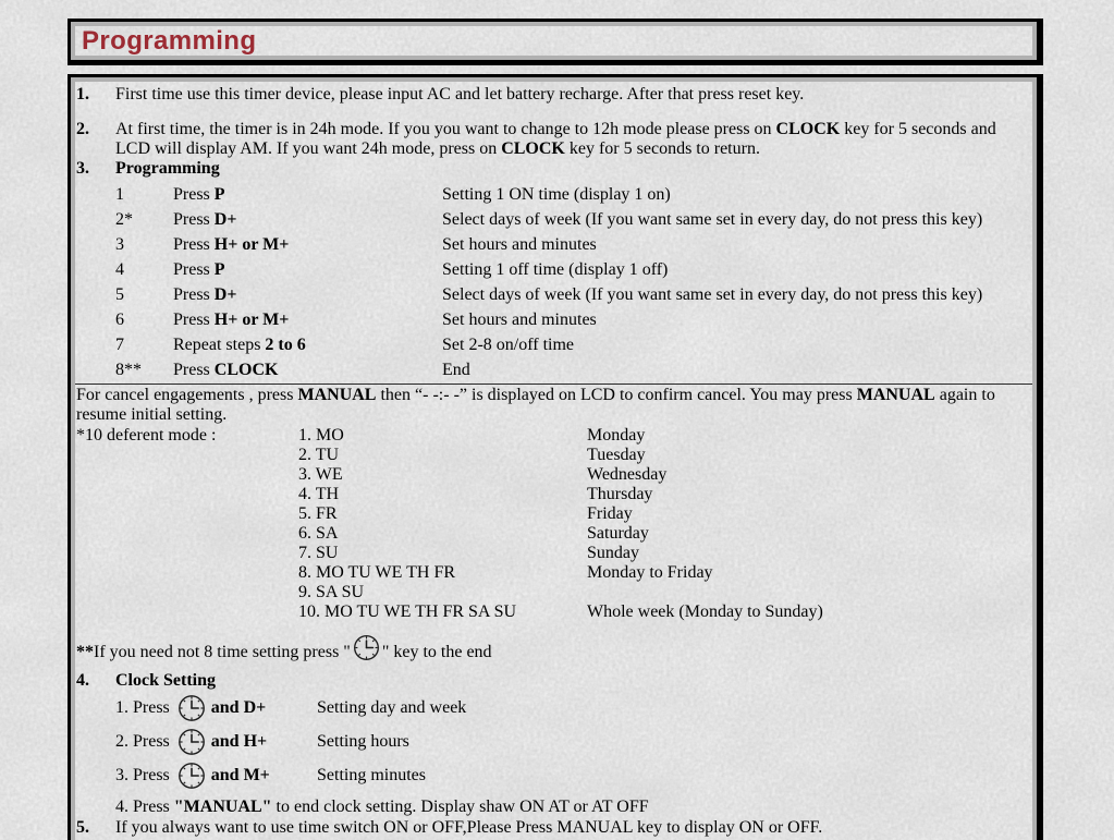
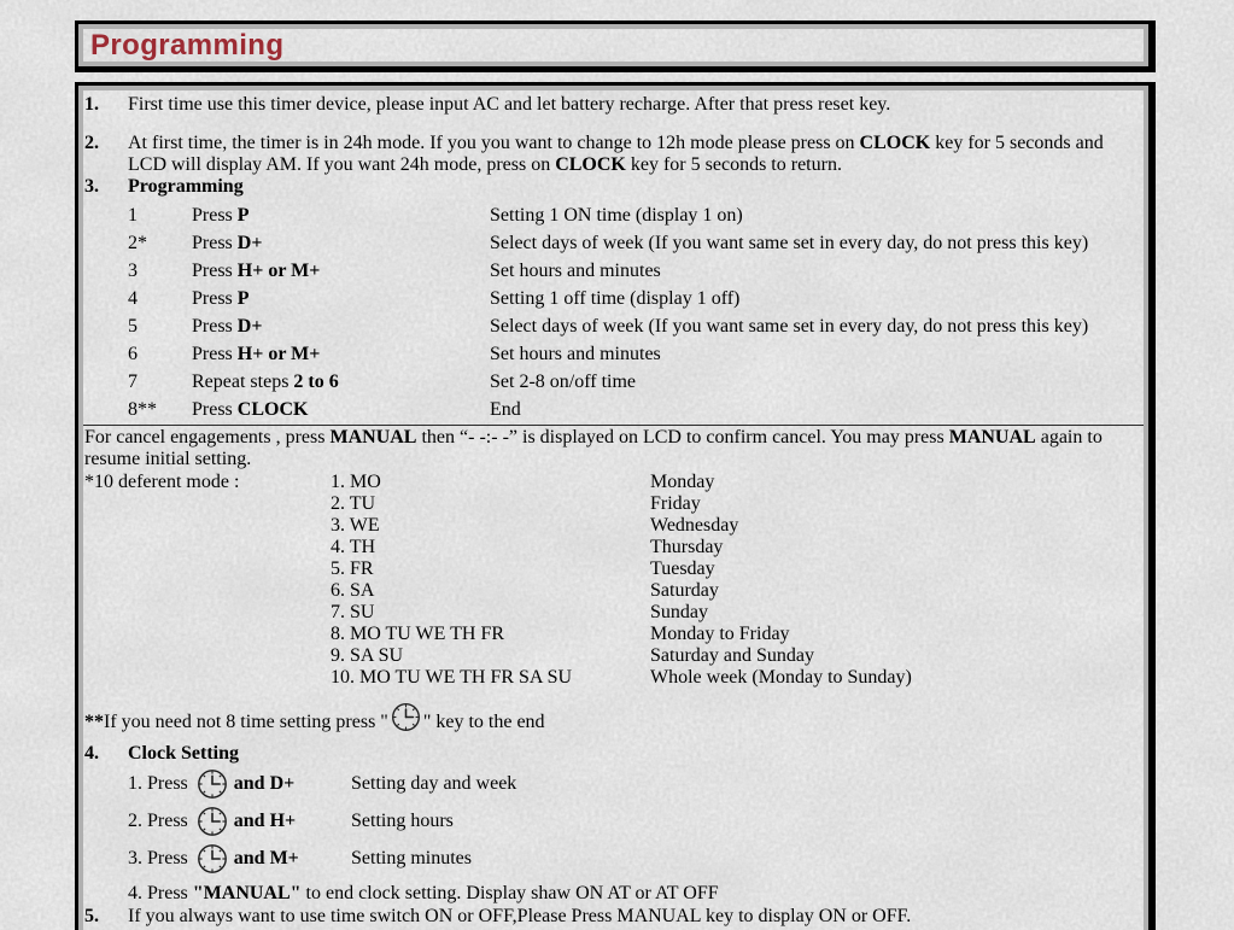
  Programming
  1.
  First time use this timer device, please input AC and let battery recharge. After that press reset key.
  2.
  At first time, the timer is in 24h mode. If you you want to change to 12h mode please press on CLOCK key for 5 seconds and LCD will display AM. If you want 24h mode, press on CLOCK key for 5 seconds to return.
  3.
  Programming
  1
  Press P
  Setting 1 ON time (display 1 on)
  2*
  Press D+
  Select days of week (If you want same set in every day, do not press this key)
  3
  Press H+ or M+
  Set hours and minutes
  4
  Press P
  Setting 1 off time (display 1 off)
  5
  Press D+
  Select days of week (If you want same set in every day, do not press this key)
  6
  Press H+ or M+
  Set hours and minutes
  7
  Repeat steps 2 to 6
  Set 2-8 on/off time
  8**
  Press CLOCK
  End
  For cancel engagements , press MANUAL then “- -:- -” is displayed on LCD to confirm cancel. You may press MANUAL again to resume initial setting.
  *10 deferent mode :
  1. MO
  Monday
  2. TU
- Tuesday
+ Friday
  3. WE
  Wednesday
  4. TH
  Thursday
  5. FR
- Friday
+ Tuesday
  6. SA
  Saturday
  7. SU
  Sunday
  8. MO TU WE TH FR
  Monday to Friday
  9. SA SU
+ Saturday and Sunday
  10. MO TU WE TH FR SA SU
  Whole week (Monday to Sunday)
  **
  If you need not 8 time setting press "
  " key to the end
  4.
  Clock Setting
  1. Press
  and D+
  Setting day and week
  2. Press
  and H+
  Setting hours
  3. Press
  and M+
  Setting minutes
  4. Press "MANUAL" to end clock setting. Display shaw ON AT or AT OFF
  5.
  If you always want to use time switch ON or OFF,Please Press MANUAL key to display ON or OFF.
